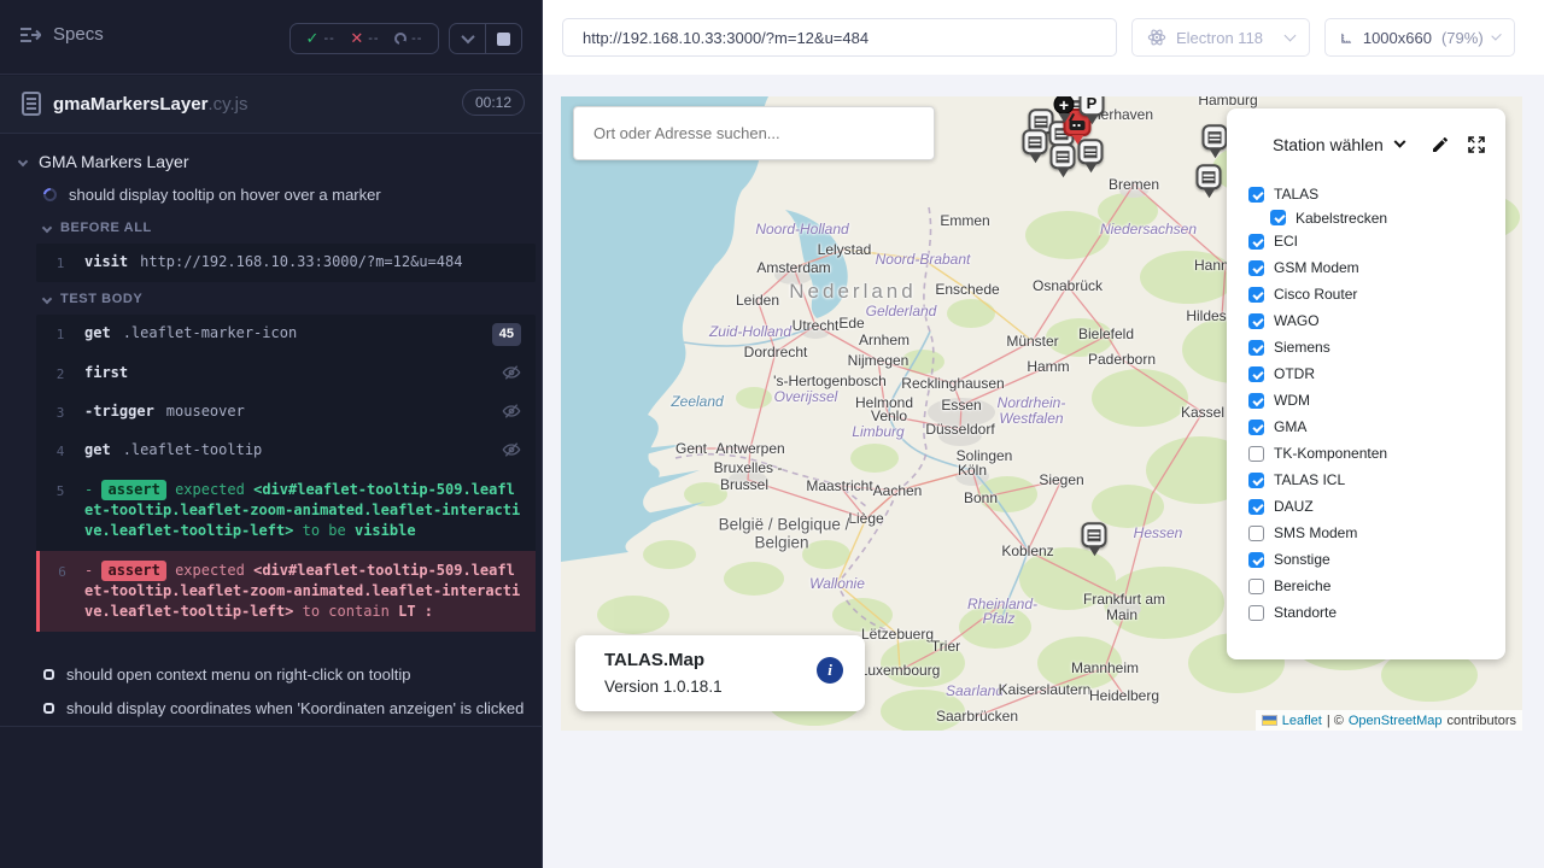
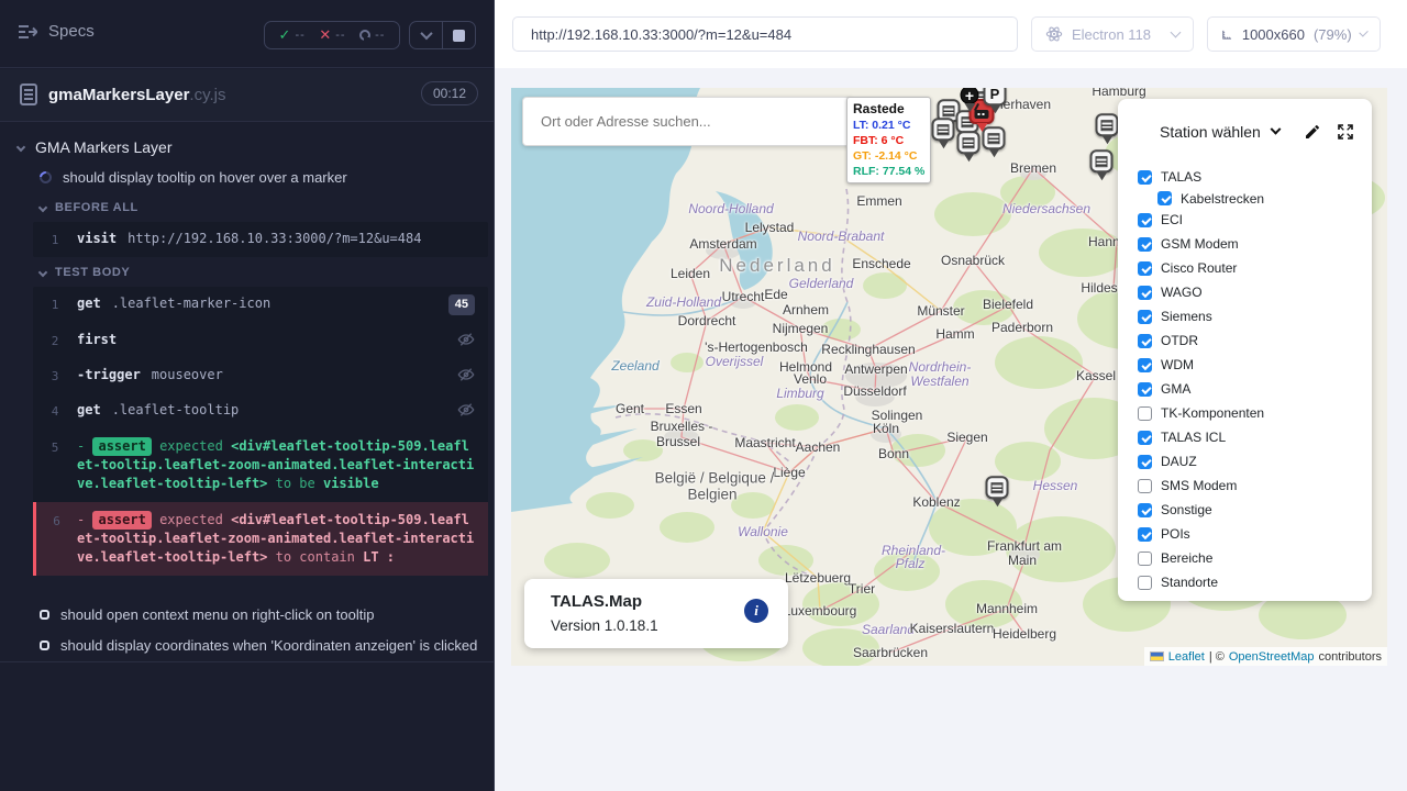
  Specs
  ✓
  --
  ✕
  --
  --
  gmaMarkersLayer.cy.js
  00:12
  GMA Markers Layer
  should display tooltip on hover over a marker
  BEFORE ALL
  1
  visit http://192.168.10.33:3000/?m=12&u=484
  TEST BODY
  1
  get .leaflet-marker-icon
  45
  2
  first
  3
  -trigger mouseover
  4
  get .leaflet-tooltip
  5
  - assert expected <div#leaflet-tooltip-509.leaflet-tooltip.leaflet-zoom-animated.leaflet-interactive.leaflet-tooltip-left> to be visible
  6
  - assert expected <div#leaflet-tooltip-509.leaflet-tooltip.leaflet-zoom-animated.leaflet-interactive.leaflet-tooltip-left> to contain LT :
  should open context menu on right-click on tooltip
  should display coordinates when 'Koordinaten anzeigen' is clicked
  http://192.168.10.33:3000/?m=12&u=484
  Electron 118
  1000x660
  (79%)
  Hamburg
  Bremen
  Emmen
  Niedersachsen
  Noord-Holland
  Lelystad
  Noord-Brabant
  Amsterdam
  Osnabrück
  Enschede
  Nederland
  Leiden
  Gelderland
  Utrecht
  Ede
  Zuid-Holland
  Arnhem
  Münster
  Bielefeld
  Dordrecht
  Nijmegen
  Paderborn
  Hamm
  's-Hertogenbosch
  Recklinghausen
  Zeeland
  Overijssel
  Helmond
- Essen
+ Antwerpen
  Nordrhein-
  Westfalen
  Kassel
  Venlo
  Düsseldorf
  Limburg
  Gent
- Antwerpen
+ Essen
  Solingen
  Bruxelles -
  Brussel
  Köln
  Siegen
  Maastricht
  Aachen
  Bonn
  Liège
  België / Belgique /
  Belgien
  Hessen
  Koblenz
  Wallonie
  Rheinland-
  Pfalz
  Frankfurt am
  Main
  Lëtzebuerg
  Trier
  uxembourg
  Mannheim
  Saarland
  Kaiserslautern
  Heidelberg
  Saarbrücken
  Ort oder Adresse suchen...
  +
  P
+ Rastede
+ LT: 0.21 °C
+ FBT: 6 °C
+ GT: -2.14 °C
+ RLF: 77.54 %
  Station wählen
  TALAS
  Kabelstrecken
  ECI
  GSM Modem
  Cisco Router
  WAGO
  Siemens
  OTDR
  WDM
  GMA
  TK-Komponenten
  TALAS ICL
  DAUZ
  SMS Modem
  Sonstige
+ POIs
  Bereiche
  Standorte
  TALAS.Map
  Version 1.0.18.1
  i
  Leaflet
  | ©
  OpenStreetMap
  contributors
